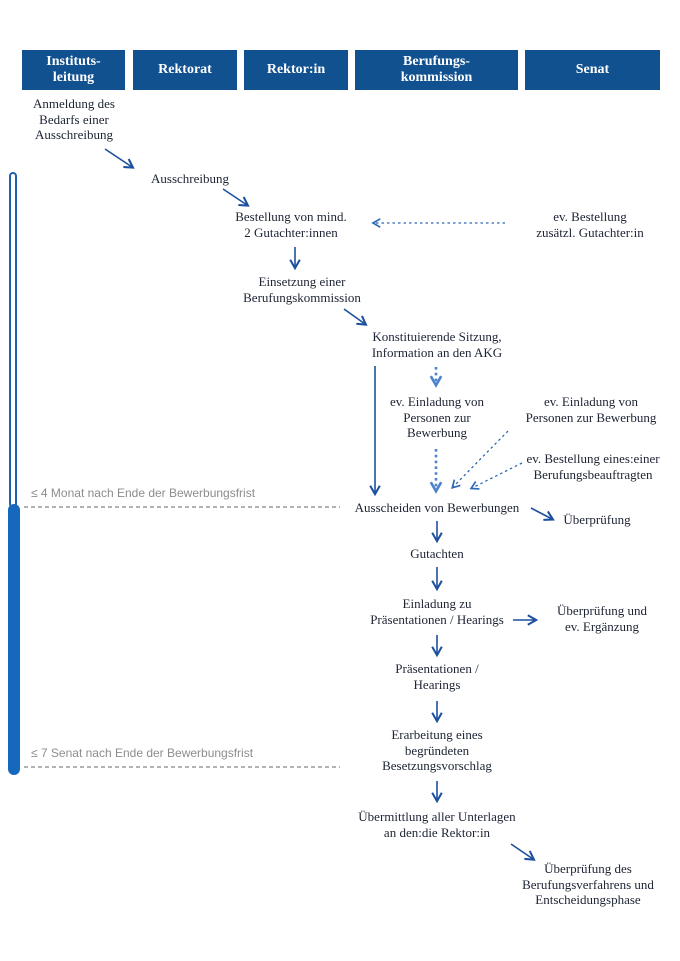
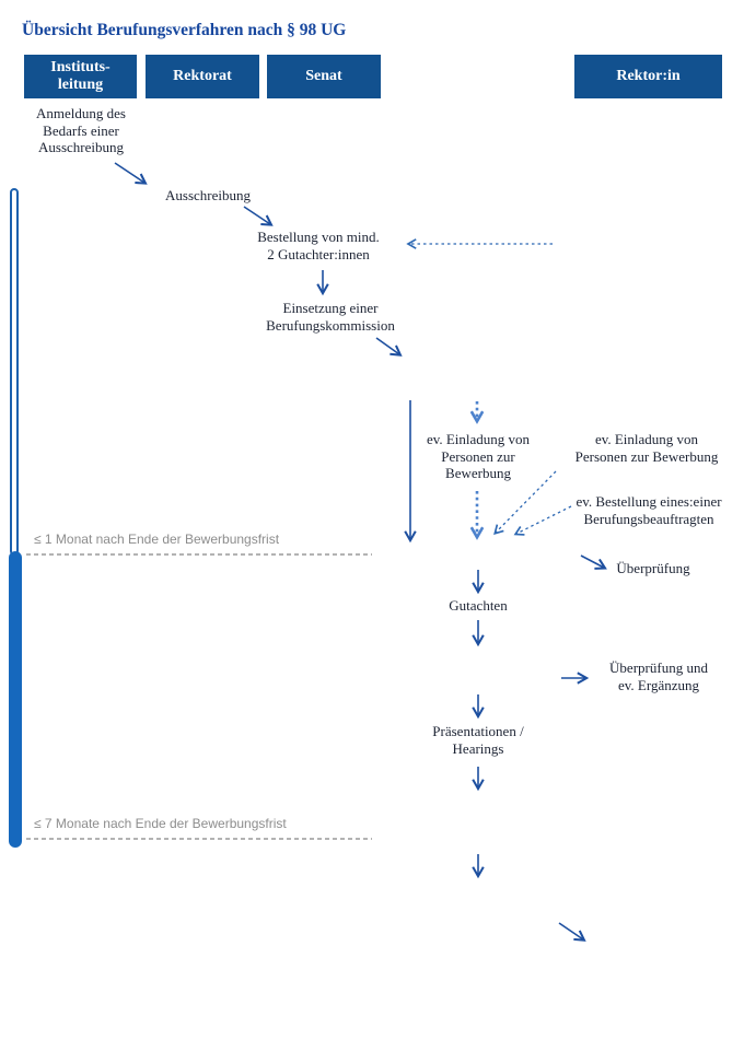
+ Übersicht Berufungsverfahren nach § 98 UG
  Instituts-
  leitung
  Rektorat
- Rektor:in
+ Senat
- Berufungs-
- kommission
- Senat
+ Rektor:in
  Anmeldung des
  Bedarfs einer
  Ausschreibung
  Ausschreibung
  Bestellung von mind.
  2 Gutachter:innen
- ev. Bestellung
- zusätzl. Gutachter:in
  Einsetzung einer
  Berufungskommission
- Konstituierende Sitzung,
- Information an den AKG
  ev. Einladung von
  Personen zur
  Bewerbung
  ev. Einladung von
  Personen zur Bewerbung
  ev. Bestellung eines:einer
  Berufungsbeauftragten
- Ausscheiden von Bewerbungen
  Überprüfung
  Gutachten
- Einladung zu
- Präsentationen / Hearings
  Überprüfung und
  ev. Ergänzung
  Präsentationen /
  Hearings
- Erarbeitung eines
- begründeten
- Besetzungsvorschlag
- Übermittlung aller Unterlagen
- an den:die Rektor:in
- Überprüfung des
- Berufungsverfahrens und
- Entscheidungsphase
- ≤ 4 Monat nach Ende der Bewerbungsfrist
+ ≤ 1 Monat nach Ende der Bewerbungsfrist
- ≤ 7 Senat nach Ende der Bewerbungsfrist
+ ≤ 7 Monate nach Ende der Bewerbungsfrist
